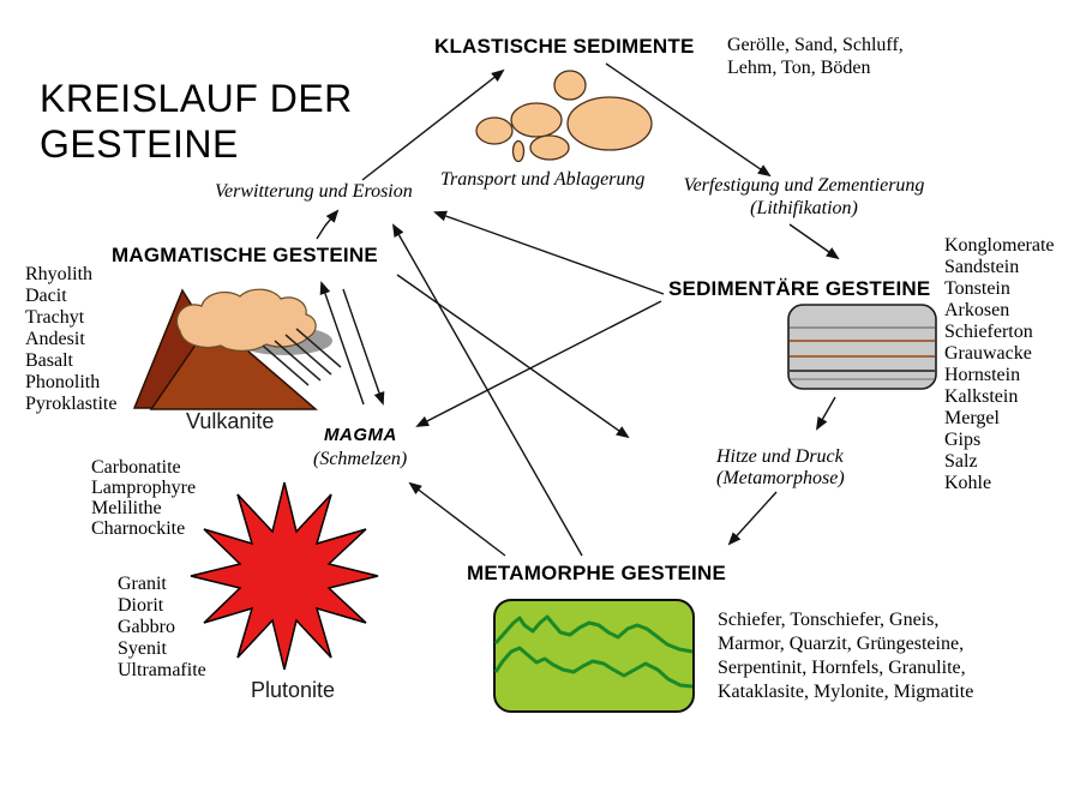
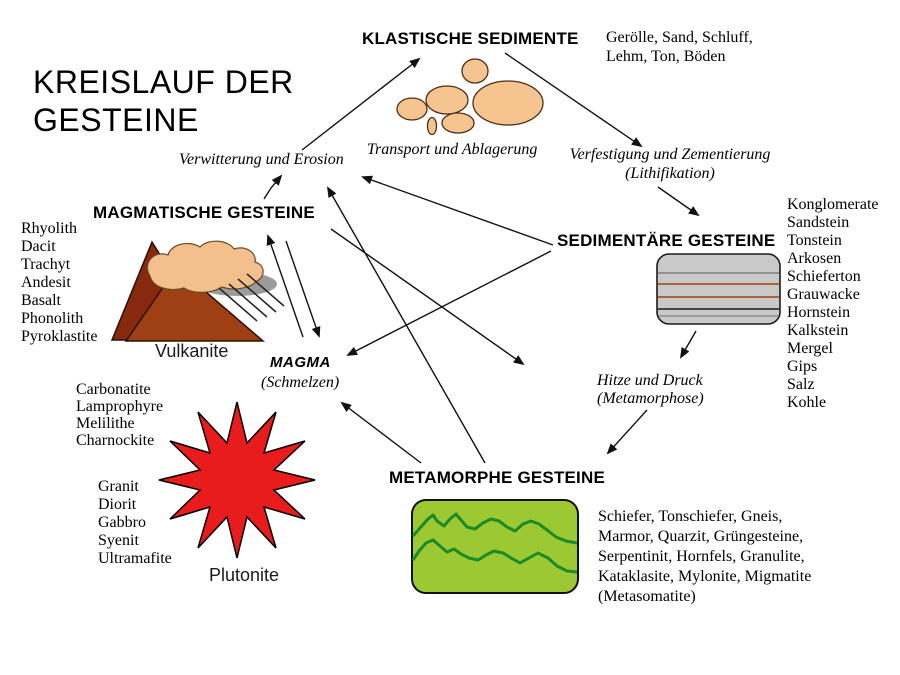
  KREISLAUF DER
  GESTEINE
  KLASTISCHE SEDIMENTE
  Gerölle, Sand, Schluff,
  Lehm, Ton, Böden
  Transport und Ablagerung
  Verwitterung und Erosion
  Verfestigung und Zementierung
  (Lithifikation)
  MAGMATISCHE GESTEINE
  Rhyolith
  Dacit
  Trachyt
  Andesit
  Basalt
  Phonolith
  Pyroklastite
  Vulkanite
  MAGMA
  (Schmelzen)
  Carbonatite
  Lamprophyre
  Melilithe
  Charnockite
  Granit
  Diorit
  Gabbro
  Syenit
  Ultramafite
  Plutonite
  SEDIMENTÄRE GESTEINE
  Konglomerate
  Sandstein
  Tonstein
  Arkosen
  Schieferton
  Grauwacke
  Hornstein
  Kalkstein
  Mergel
  Gips
  Salz
  Kohle
  Hitze und Druck
  (Metamorphose)
  METAMORPHE GESTEINE
  Schiefer, Tonschiefer, Gneis,
  Marmor, Quarzit, Grüngesteine,
  Serpentinit, Hornfels, Granulite,
  Kataklasite, Mylonite, Migmatite
+ (Metasomatite)
